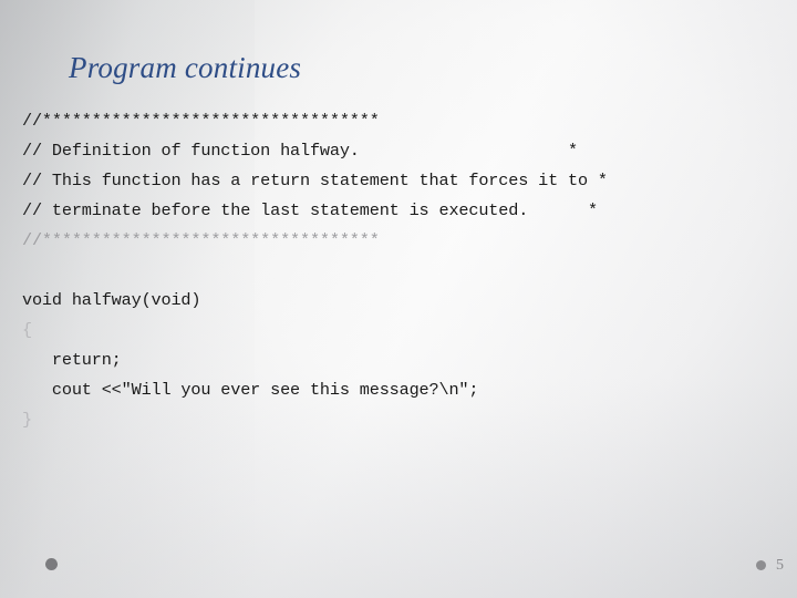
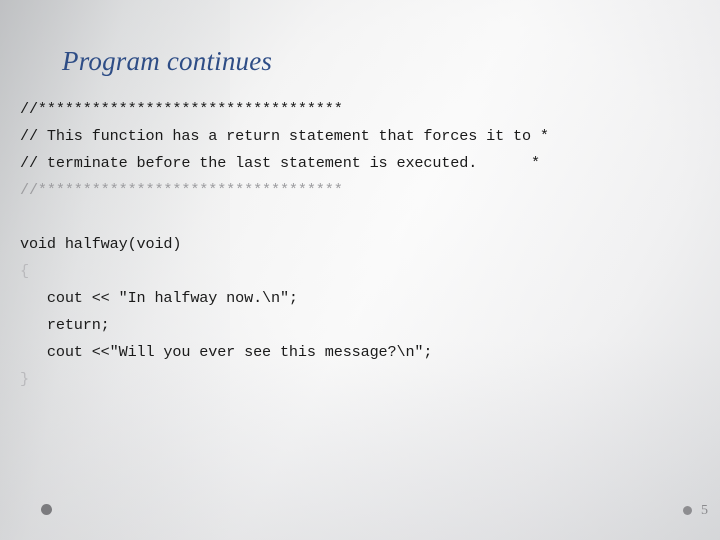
  Program continues
  //**********************************
- // Definition of function halfway. *
  // This function has a return statement that forces it to *
  // terminate before the last statement is executed. *
  //**********************************
  void halfway(void)
  {
+ cout << "In halfway now.\n";
  return;
  cout <<"Will you ever see this message?\n";
  }
  5
